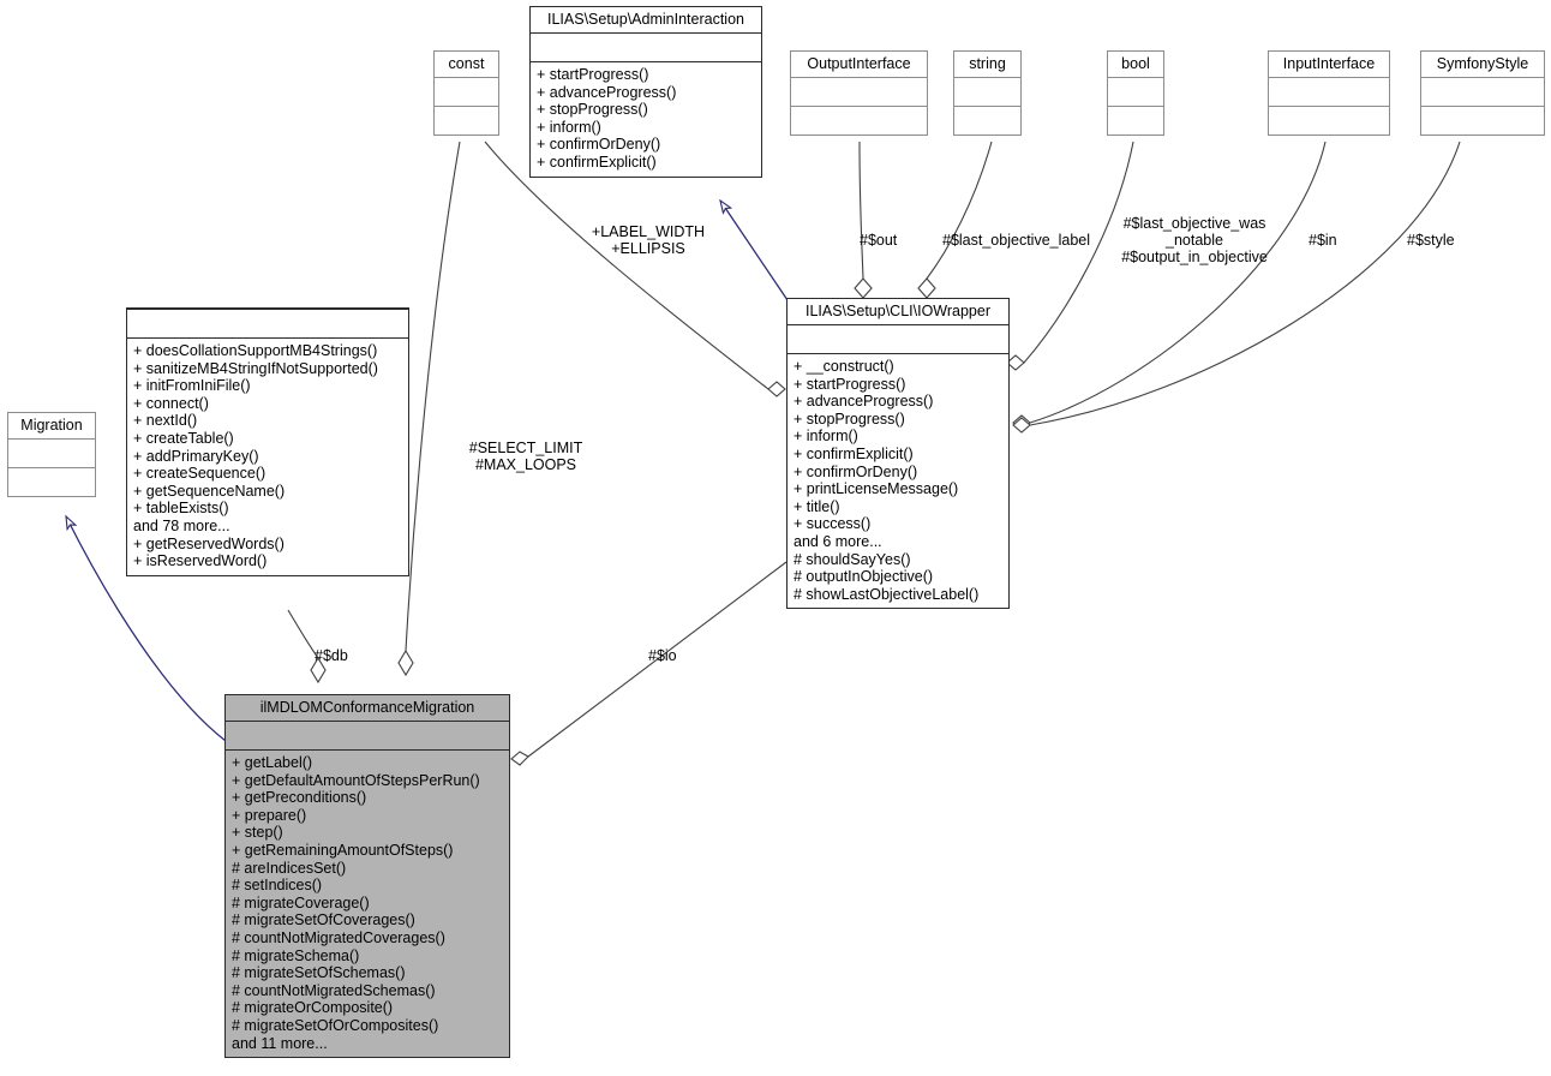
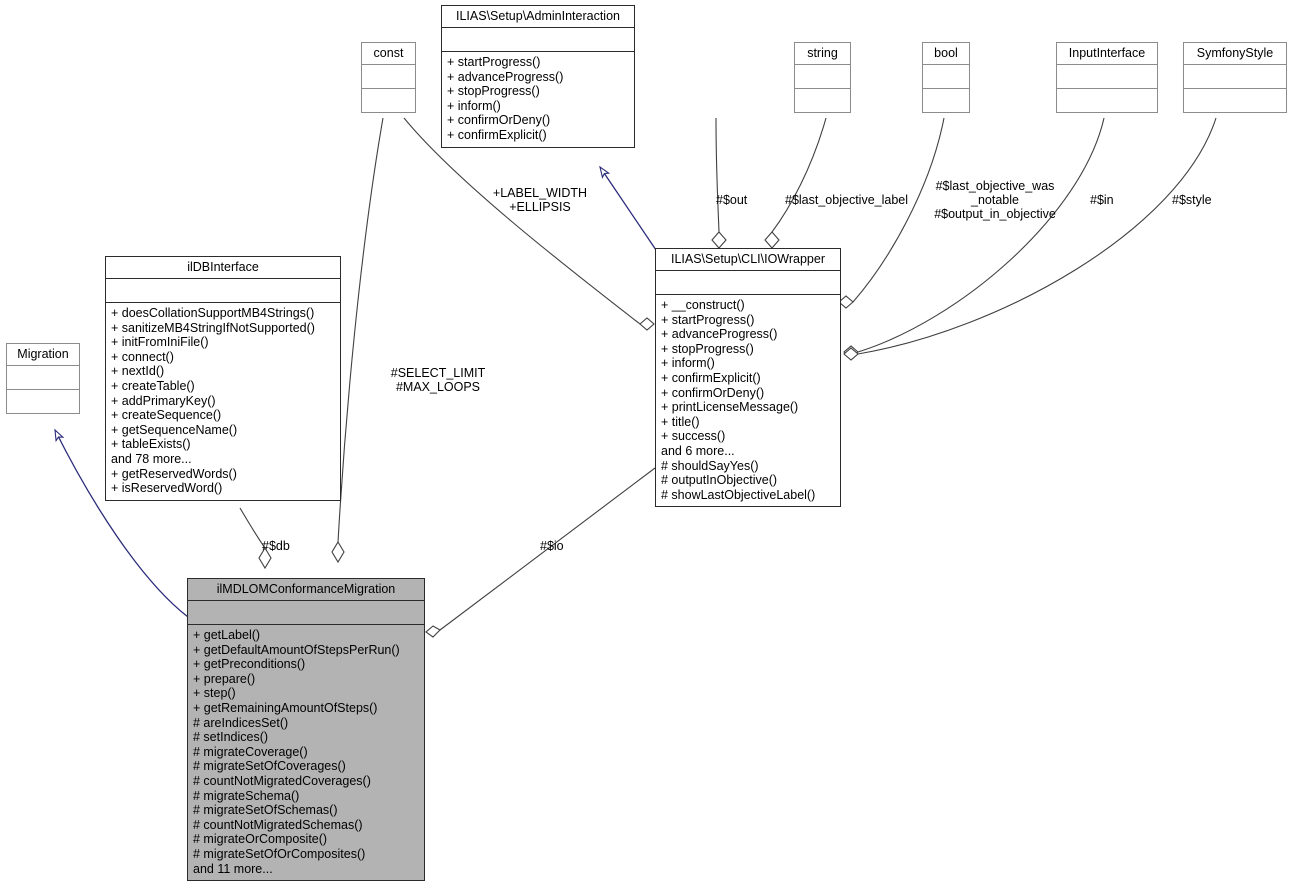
  ILIAS\Setup\AdminInteraction
  + startProgress()
  + advanceProgress()
  + stopProgress()
  + inform()
  + confirmOrDeny()
  + confirmExplicit()
  const
- OutputInterface
  string
  bool
  InputInterface
  SymfonyStyle
  ILIAS\Setup\CLI\IOWrapper
  + __construct()
  + startProgress()
  + advanceProgress()
  + stopProgress()
  + inform()
  + confirmExplicit()
  + confirmOrDeny()
  + printLicenseMessage()
  + title()
  + success()
  and 6 more...
  # shouldSayYes()
  # outputInObjective()
  # showLastObjectiveLabel()
+ ilDBInterface
  + doesCollationSupportMB4Strings()
  + sanitizeMB4StringIfNotSupported()
  + initFromIniFile()
  + connect()
  + nextId()
  + createTable()
  + addPrimaryKey()
  + createSequence()
  + getSequenceName()
  + tableExists()
  and 78 more...
  + getReservedWords()
  + isReservedWord()
  Migration
  ilMDLOMConformanceMigration
  + getLabel()
  + getDefaultAmountOfStepsPerRun()
  + getPreconditions()
  + prepare()
  + step()
  + getRemainingAmountOfSteps()
  # areIndicesSet()
  # setIndices()
  # migrateCoverage()
  # migrateSetOfCoverages()
  # countNotMigratedCoverages()
  # migrateSchema()
  # migrateSetOfSchemas()
  # countNotMigratedSchemas()
  # migrateOrComposite()
  # migrateSetOfOrComposites()
  and 11 more...
  +LABEL_WIDTH
  +ELLIPSIS
  #SELECT_LIMIT
  #MAX_LOOPS
  #$out
  #$last_objective_label
  #$last_objective_was
  _notable
  #$output_in_objective
  #$in
  #$style
  #$db
  #$io
